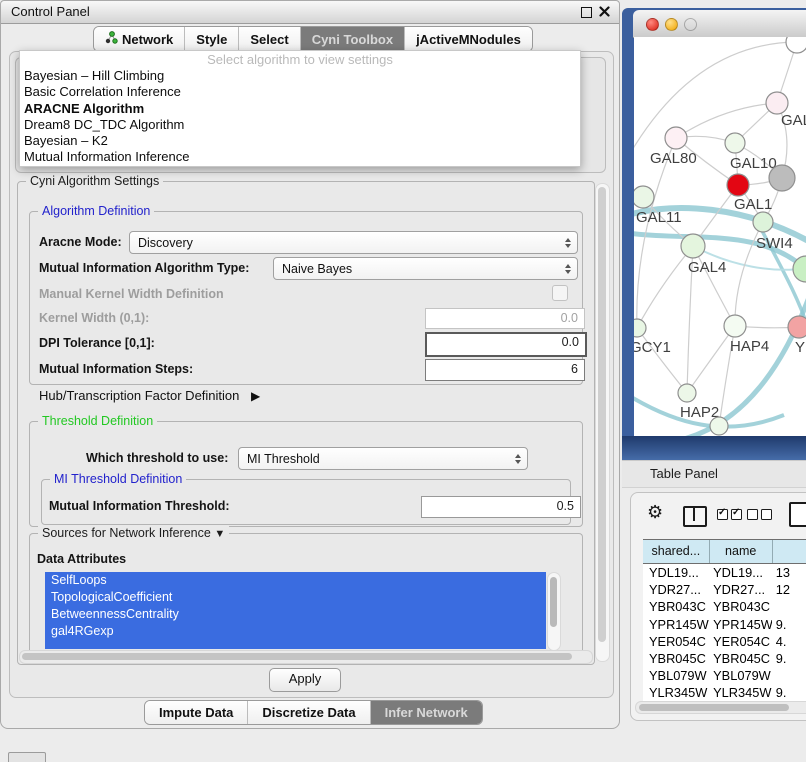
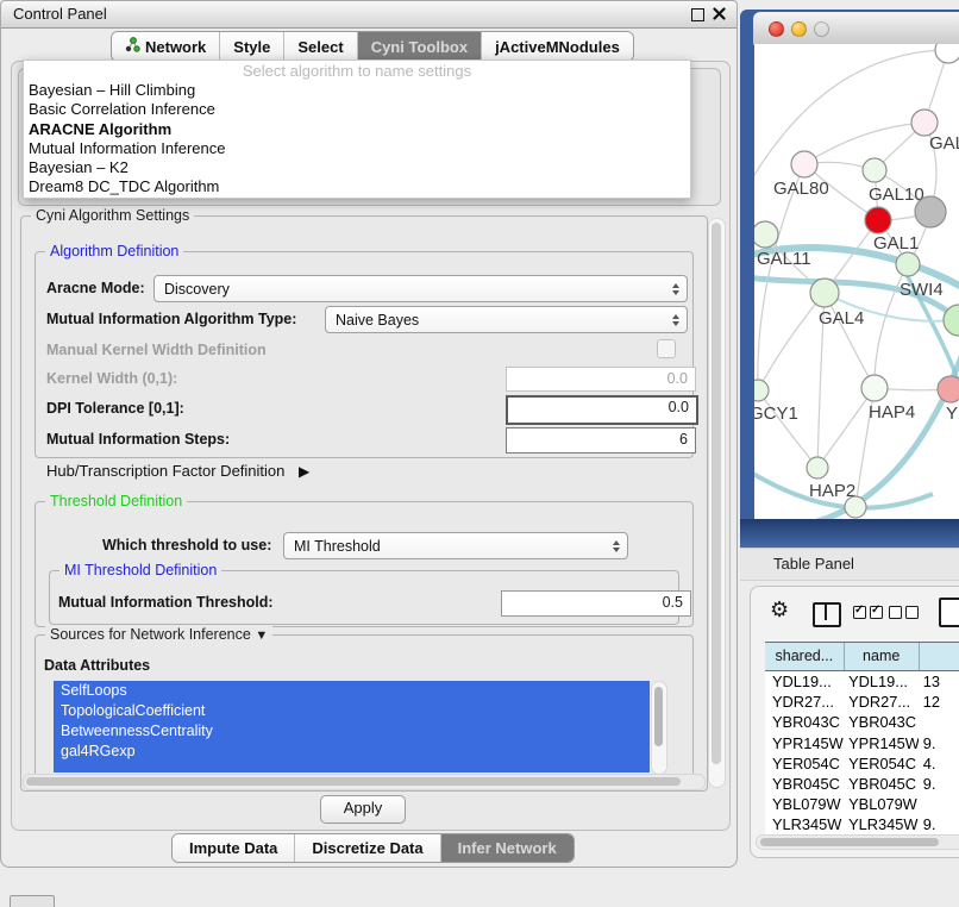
  Control Panel
  Network
  Style
  Select
  Cyni Toolbox
  jActiveMNodules
- Select algorithm to view settings
+ Select algorithm to name settings
  Bayesian – Hill Climbing
  Basic Correlation Inference
  ARACNE Algorithm
- Dream8 DC_TDC Algorithm
+ Mutual Information Inference
  Bayesian – K2
- Mutual Information Inference
+ Dream8 DC_TDC Algorithm
  Cyni Algorithm Settings
  Algorithm Definition
  Aracne Mode:
  Discovery
  Mutual Information Algorithm Type:
  Naive Bayes
  Manual Kernel Width Definition
  Kernel Width (0,1):
  0.0
  DPI Tolerance [0,1]:
  0.0
  Mutual Information Steps:
  6
  Hub/Transcription Factor Definition ▶
  Threshold Definition
  Which threshold to use:
  MI Threshold
  MI Threshold Definition
  Mutual Information Threshold:
  0.5
  Sources for Network Inference ▼
  Data Attributes
  SelfLoops
  TopologicalCoefficient
  BetweennessCentrality
  gal4RGexp
  Apply
  Impute Data
  Discretize Data
  Infer Network
  GAL80
  GAL10
  GAL1
  GAL11
  SWI4
  GAL4
  GCY1
  HAP4
  Y
  HAP2
  Table Panel
  ⚙
  ✓
  ✓
  shared...
  name
  YDL19...
  YDL19...
  13
  YDR27...
  YDR27...
  12
  YBR043C
  YBR043C
  YPR145W
  YPR145W
  9.
  YER054C
  YER054C
  4.
  YBR045C
  YBR045C
  9.
  YBL079W
  YBL079W
  YLR345W
  YLR345W
  9.
